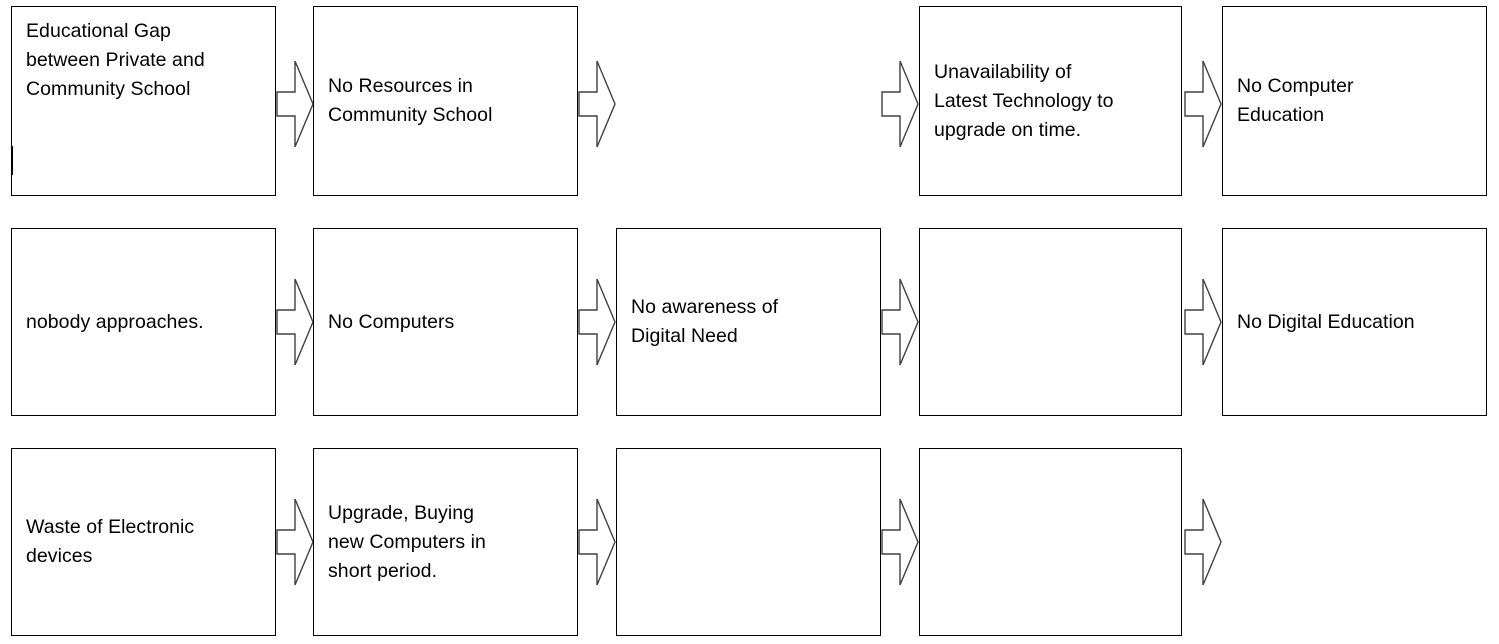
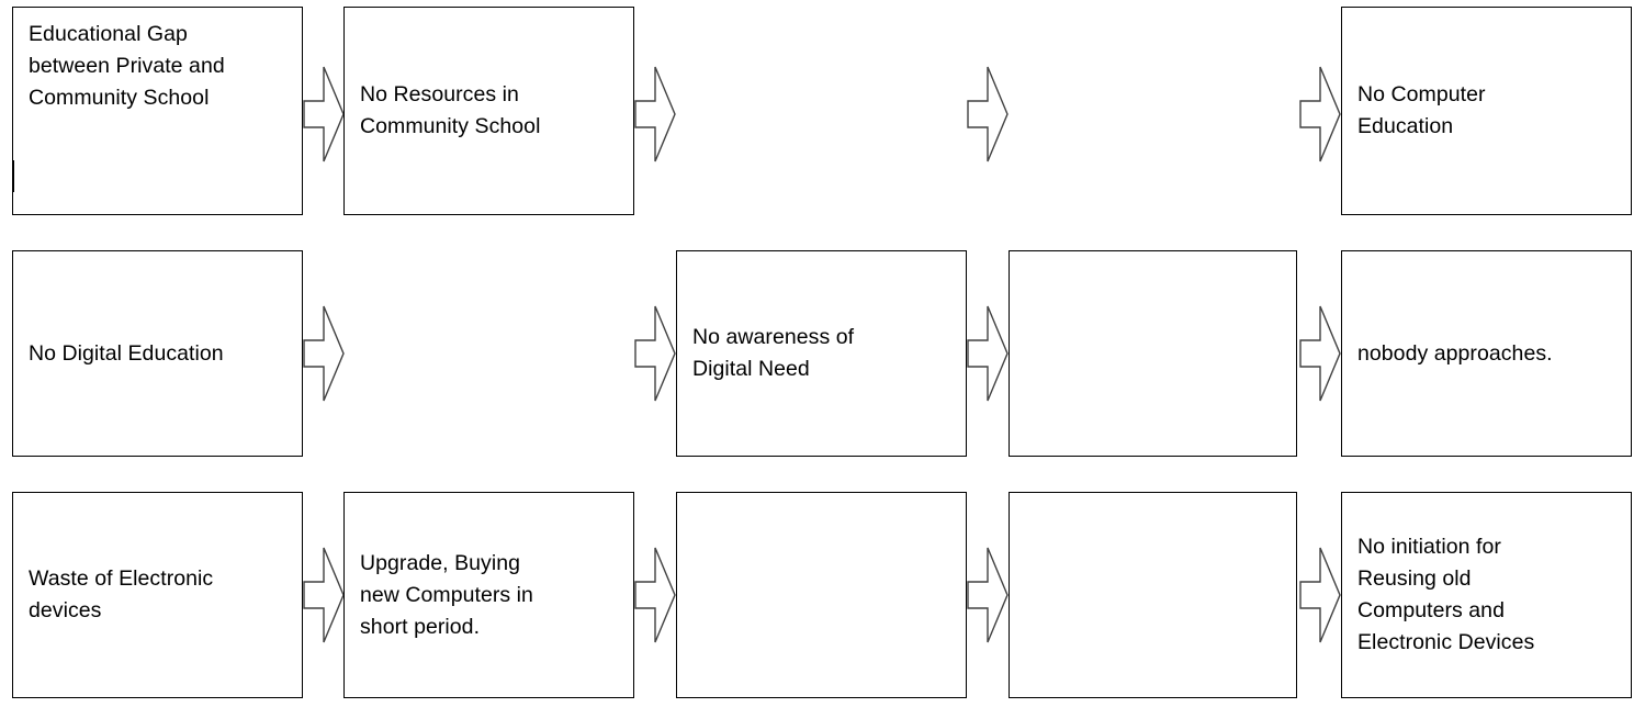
  Educational Gap
  between Private and
  Community School
  No Resources in
  Community School
- Unavailability of
- Latest Technology to
- upgrade on time.
  No Computer
  Education
- nobody approaches.
+ No Digital Education
- No Computers
  No awareness of
  Digital Need
- No Digital Education
+ nobody approaches.
  Waste of Electronic
  devices
  Upgrade, Buying
  new Computers in
  short period.
+ No initiation for
+ Reusing old
+ Computers and
+ Electronic Devices
